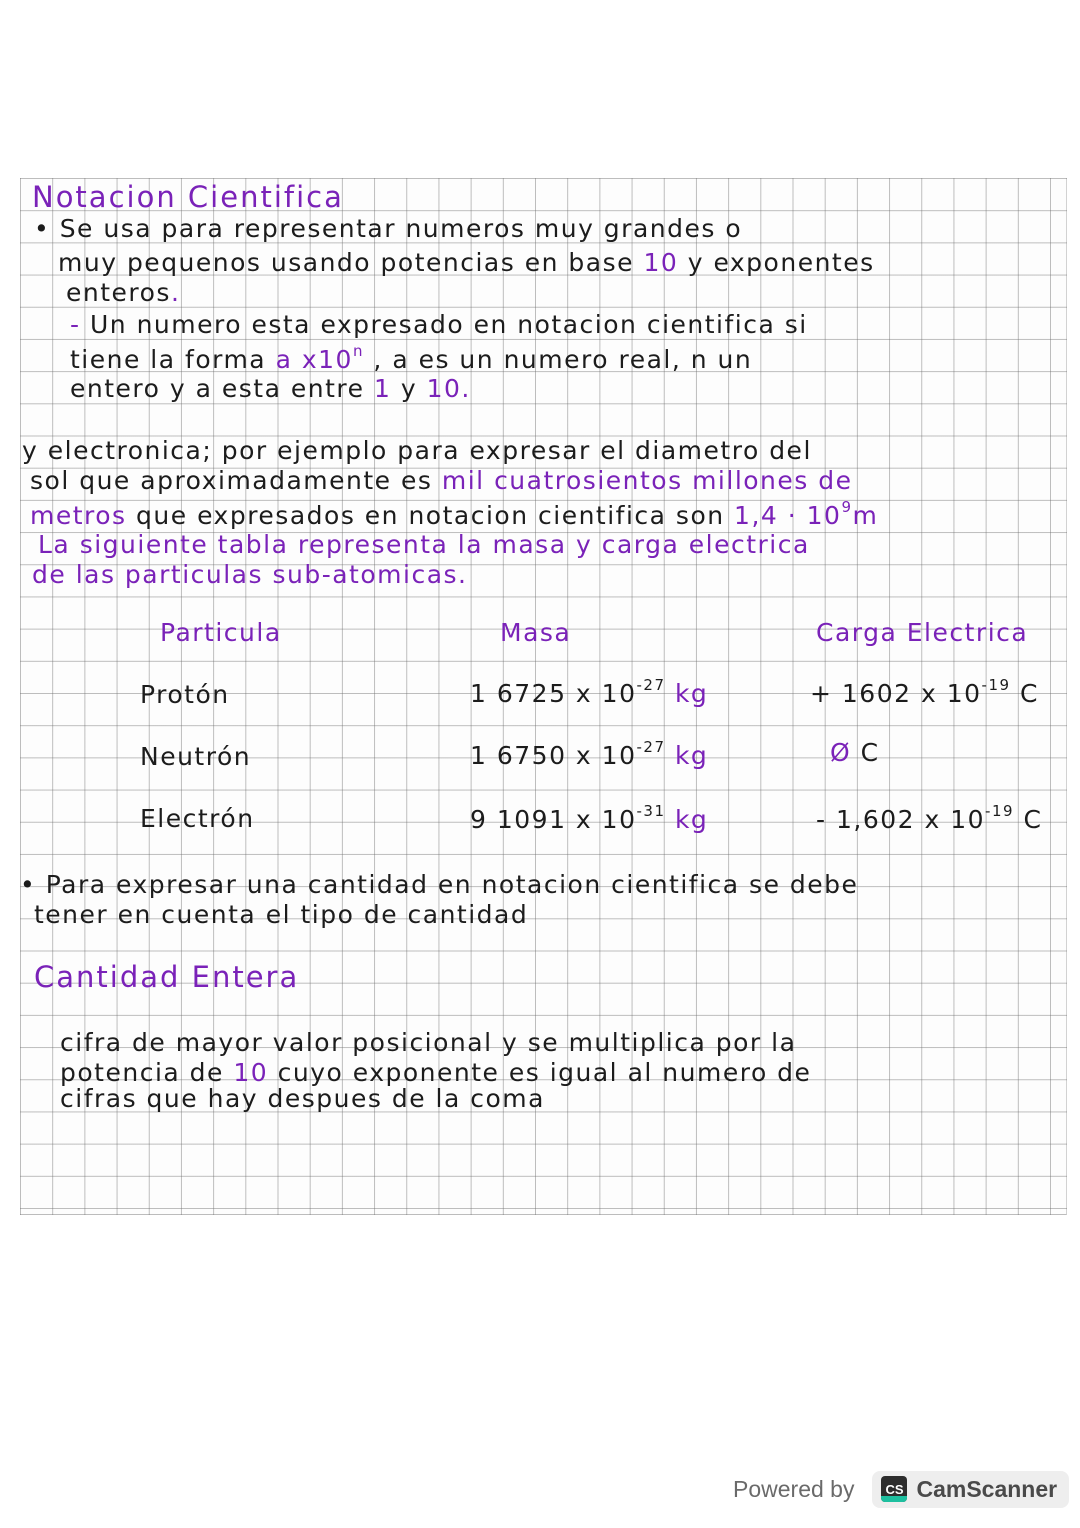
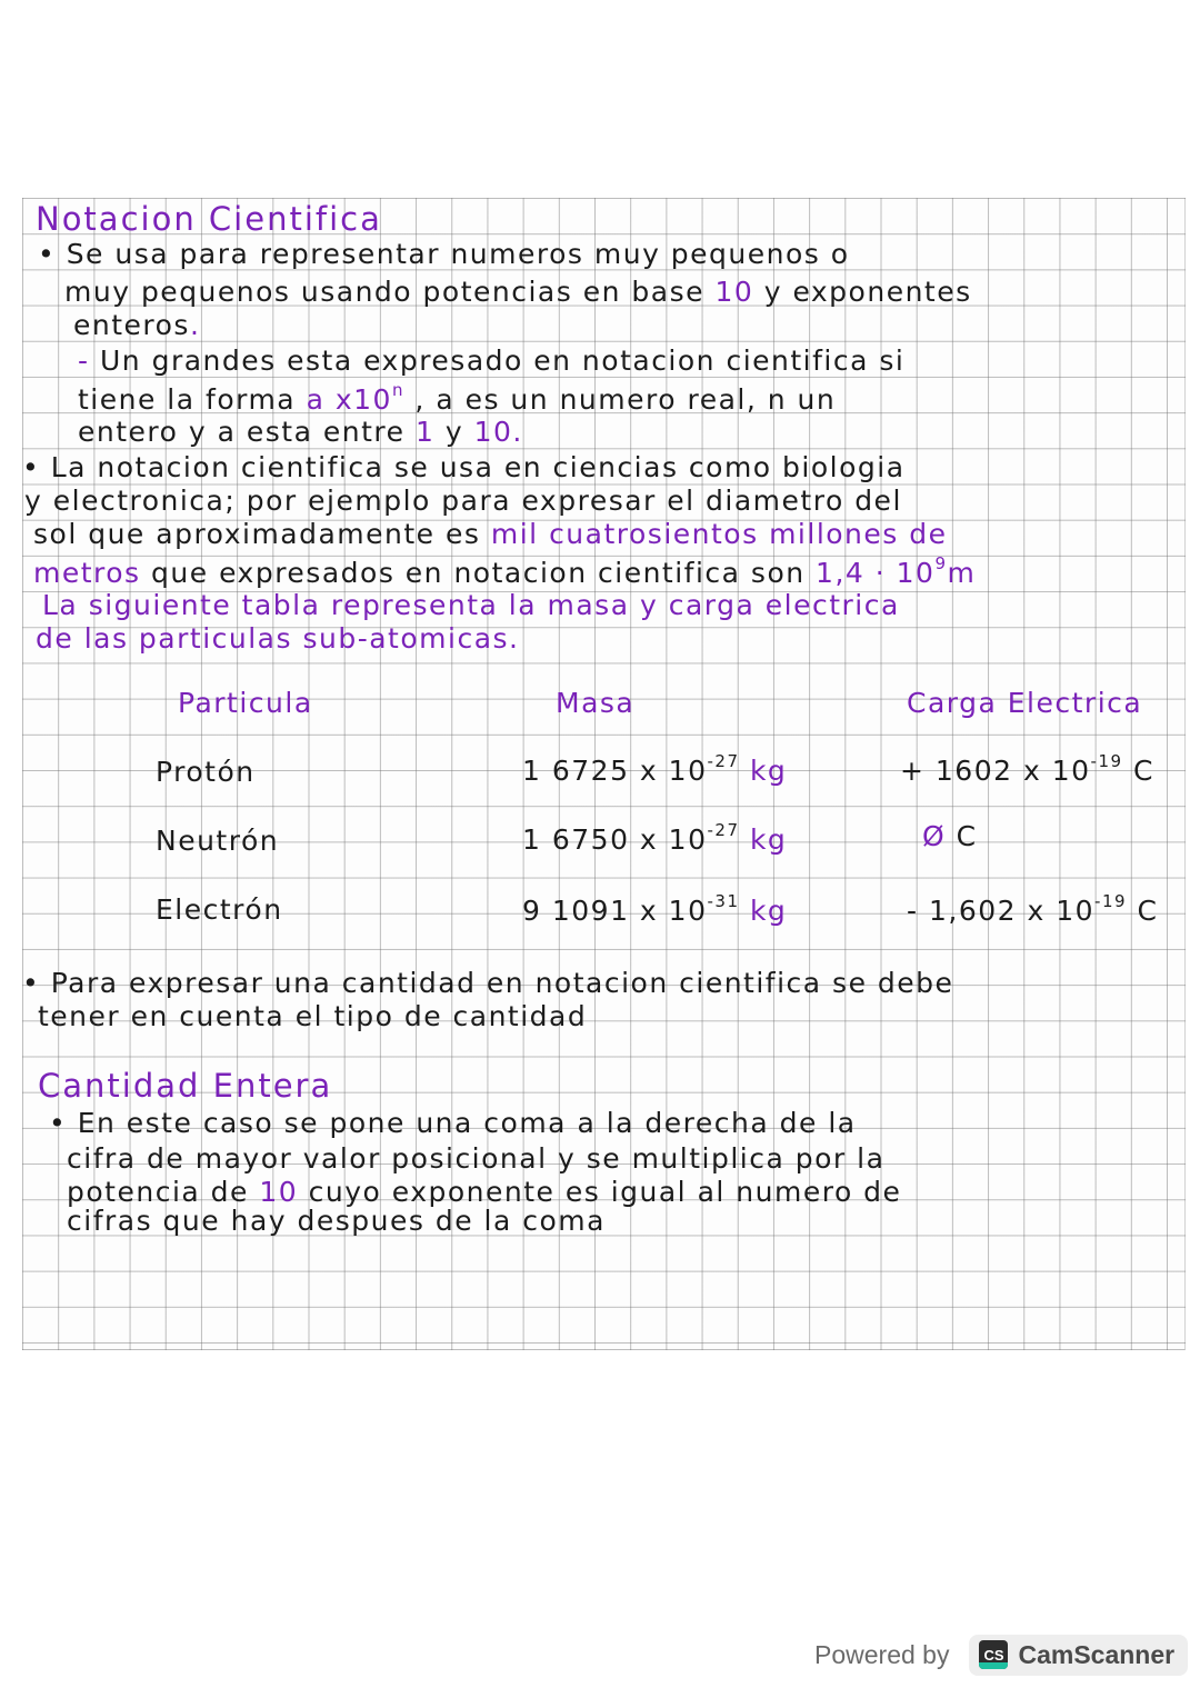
  Notacion Cientifica
- • Se usa para representar numeros muy grandes o
+ • Se usa para representar numeros muy pequenos o
  muy pequenos usando potencias en base 10 y exponentes
  enteros.
- - Un numero esta expresado en notacion cientifica si
+ - Un grandes esta expresado en notacion cientifica si
  tiene la forma a x10n , a es un numero real, n un
  entero y a esta entre 1 y 10.
+ • La notacion cientifica se usa en ciencias como biologia
  y electronica; por ejemplo para expresar el diametro del
  sol que aproximadamente es mil cuatrosientos millones de
  metros que expresados en notacion cientifica son 1,4 · 109m
  La siguiente tabla representa la masa y carga electrica
  de las particulas sub-atomicas.
  Particula
  Masa
  Carga Electrica
  Protón
  1 6725 x 10-27 kg
  + 1602 x 10-19 C
  Neutrón
  1 6750 x 10-27 kg
  Ø C
  Electrón
  9 1091 x 10-31 kg
  - 1,602 x 10-19 C
  • Para expresar una cantidad en notacion cientifica se debe
  tener en cuenta el tipo de cantidad
  Cantidad Entera
+ • En este caso se pone una coma a la derecha de la
  cifra de mayor valor posicional y se multiplica por la
  potencia de 10 cuyo exponente es igual al numero de
  cifras que hay despues de la coma
  Powered by
  CS
  CamScanner
